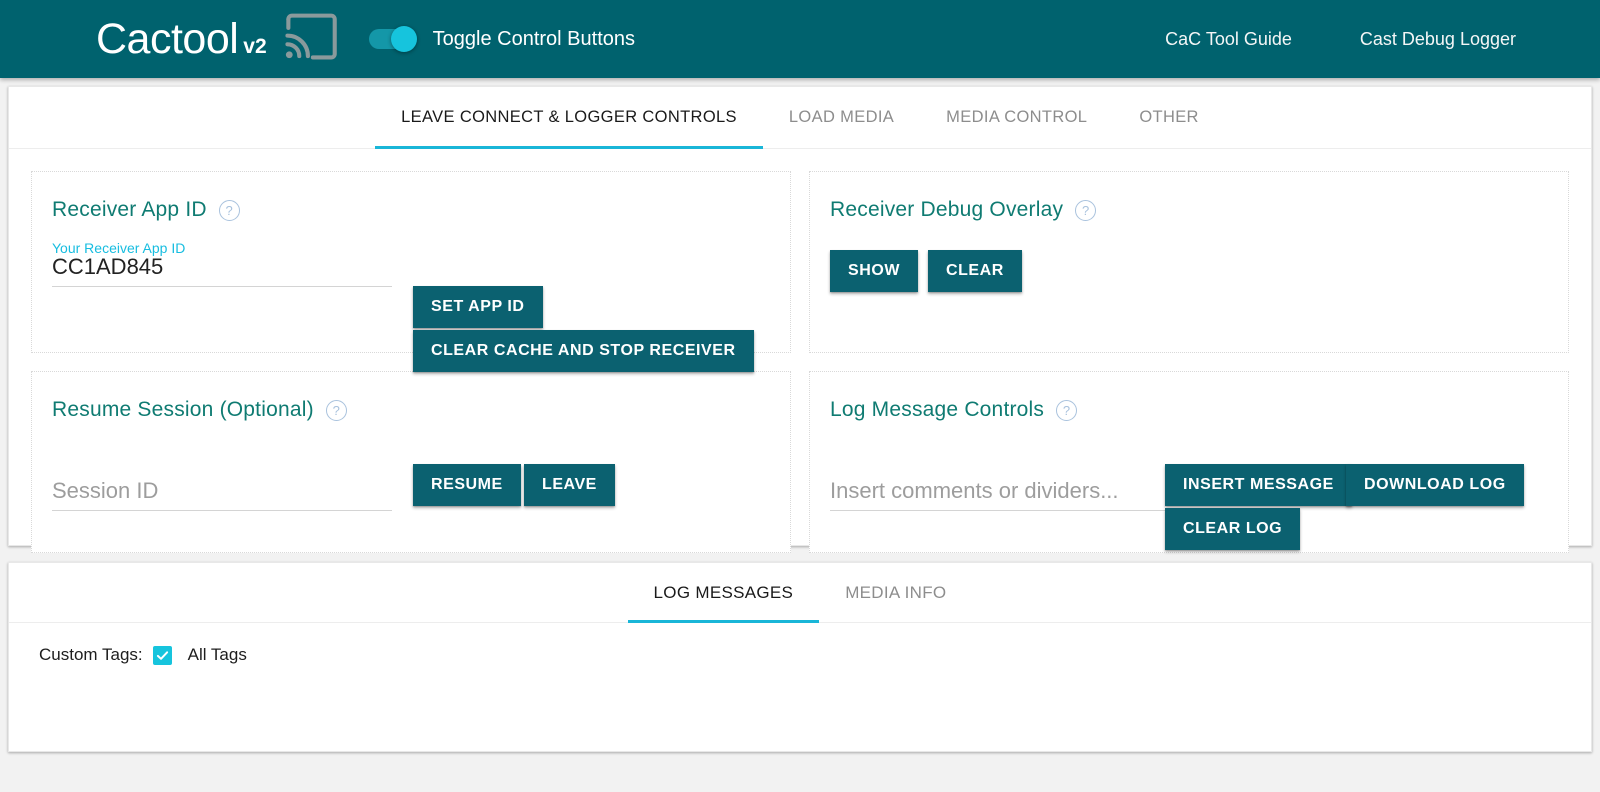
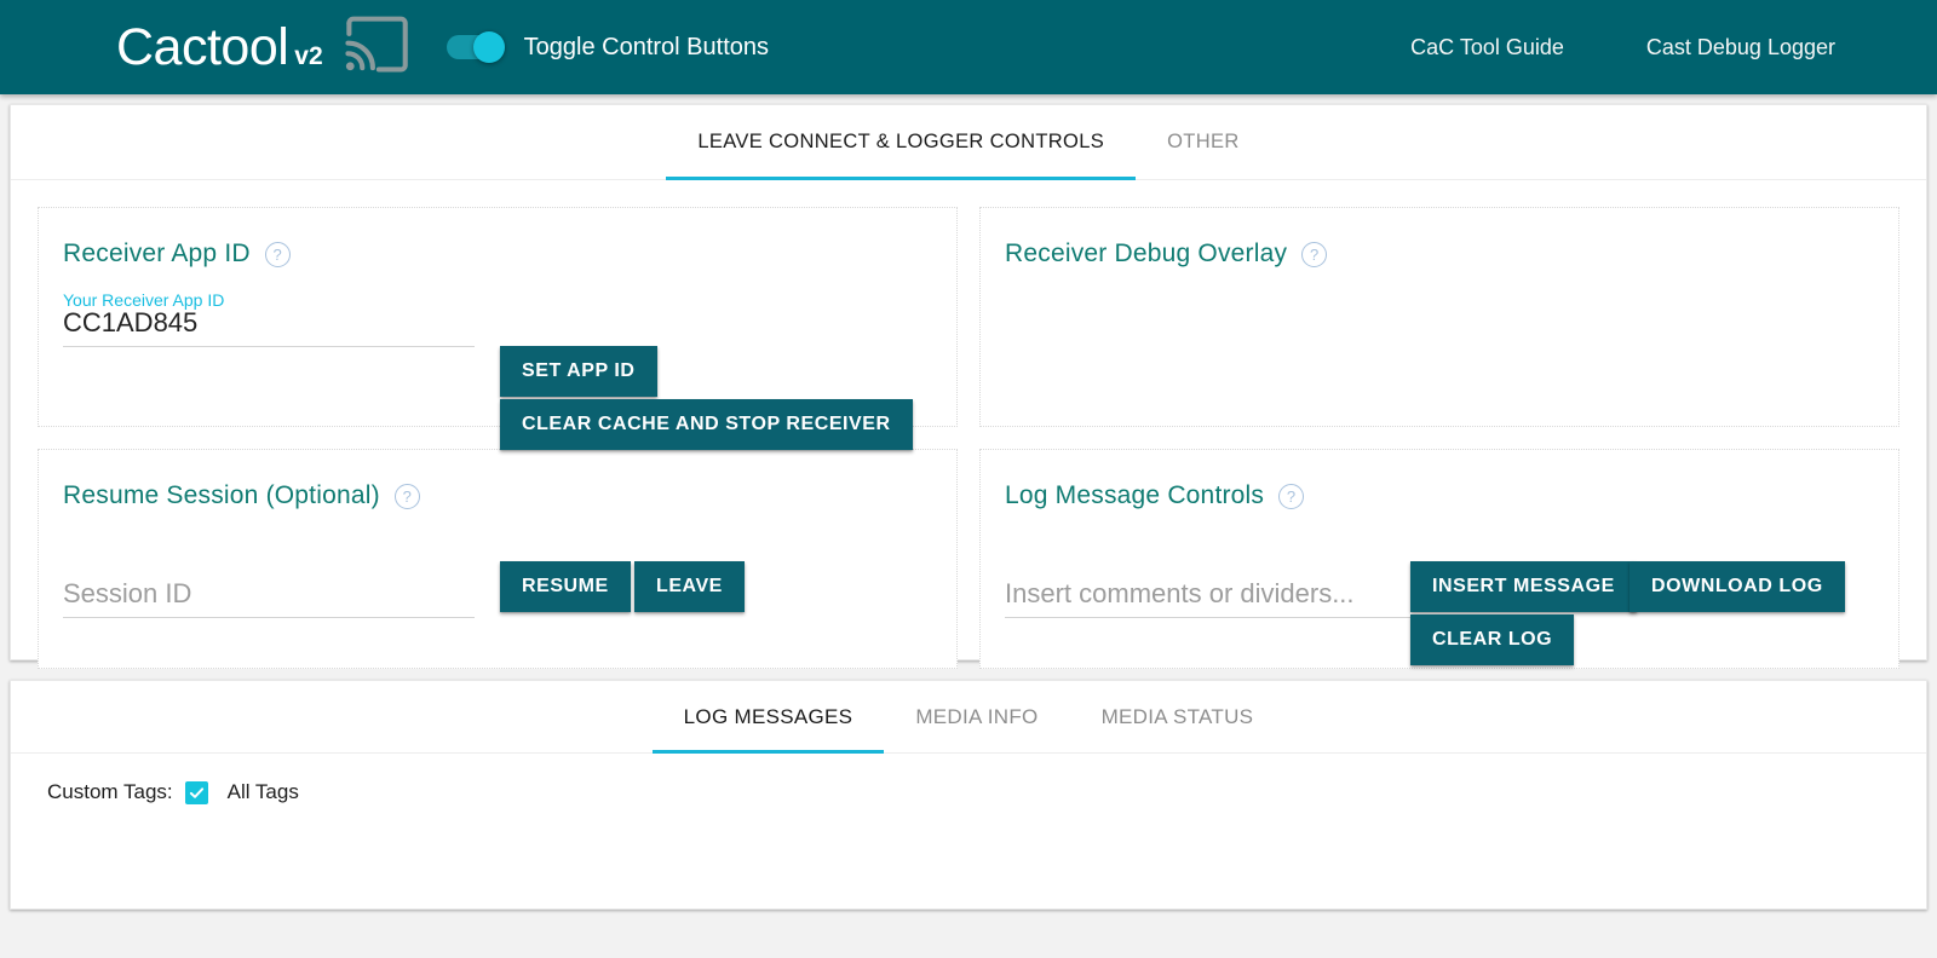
  Cactool
  v2
  Toggle Control Buttons
  CaC Tool Guide
  Cast Debug Logger
  LEAVE CONNECT & LOGGER CONTROLS
- LOAD MEDIA
- MEDIA CONTROL
  OTHER
  Receiver App ID
  ?
  Your Receiver App ID
  CC1AD845
  SET APP ID
  CLEAR CACHE AND STOP RECEIVER
  Receiver Debug Overlay
  ?
- SHOW
- CLEAR
  Resume Session (Optional)
  ?
  Session ID
  RESUME
  LEAVE
  Log Message Controls
  ?
  Insert comments or dividers...
  INSERT MESSAGE
  DOWNLOAD LOG
  CLEAR LOG
  LOG MESSAGES
  MEDIA INFO
+ MEDIA STATUS
  Custom Tags:
  All Tags
